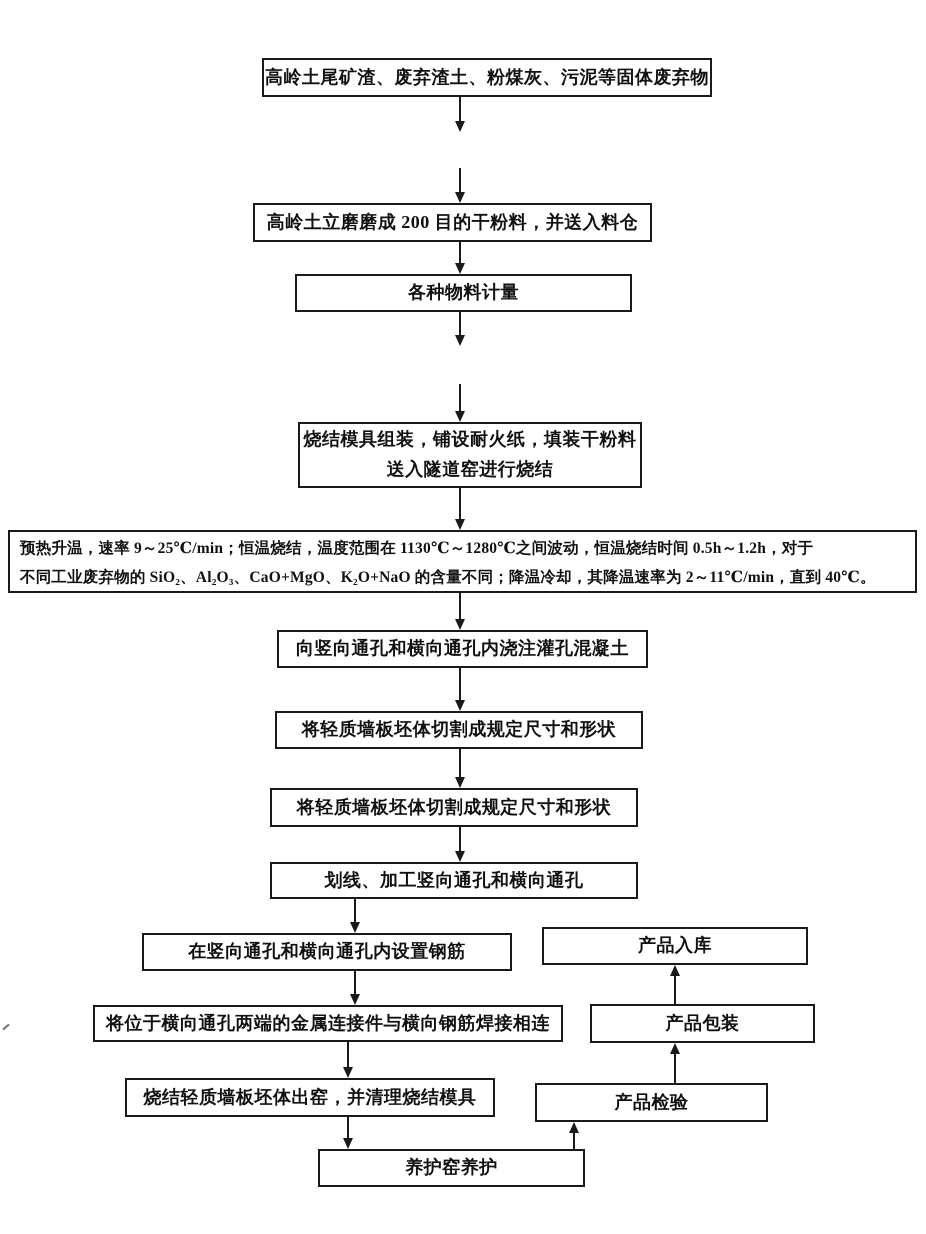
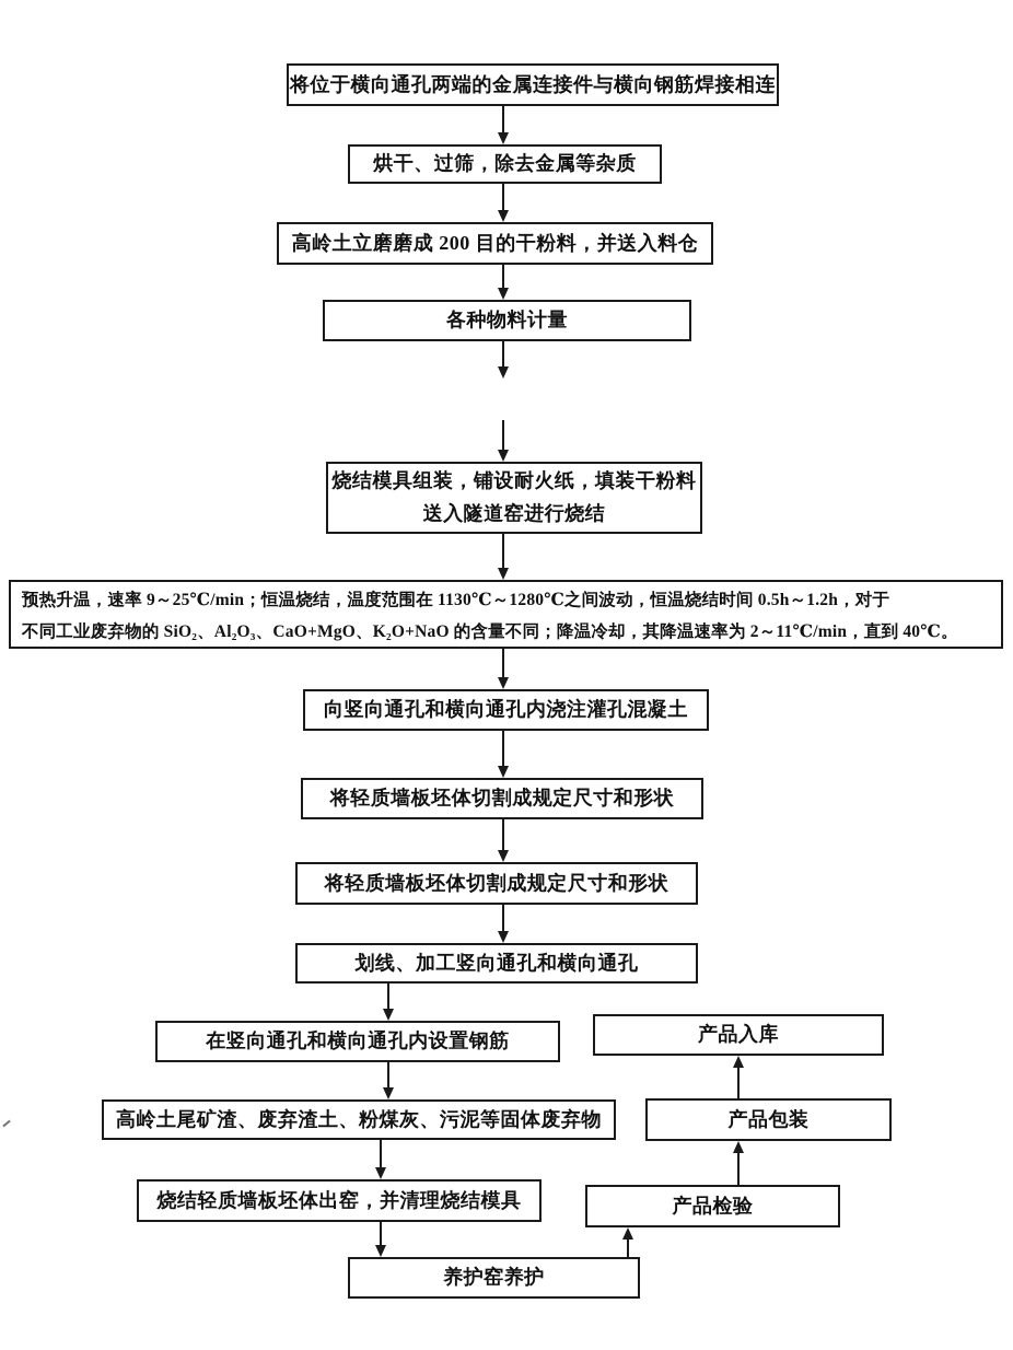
- 高岭土尾矿渣、废弃渣土、粉煤灰、污泥等固体废弃物
+ 将位于横向通孔两端的金属连接件与横向钢筋焊接相连
+ 烘干、过筛，除去金属等杂质
  高岭土立磨磨成 200 目的干粉料，并送入料仓
  各种物料计量
  烧结模具组装，铺设耐火纸，填装干粉料
  送入隧道窑进行烧结
  预热升温，速率 9～25℃/min；恒温烧结，温度范围在 1130℃～1280℃之间波动，恒温烧结时间 0.5h～1.2h，对于
  不同工业废弃物的 SiO₂、Al₂O₃、CaO+MgO、K₂O+NaO 的含量不同；降温冷却，其降温速率为 2～11℃/min，直到 40℃。
  向竖向通孔和横向通孔内浇注灌孔混凝土
  将轻质墙板坯体切割成规定尺寸和形状
  将轻质墙板坯体切割成规定尺寸和形状
  划线、加工竖向通孔和横向通孔
  在竖向通孔和横向通孔内设置钢筋
- 将位于横向通孔两端的金属连接件与横向钢筋焊接相连
+ 高岭土尾矿渣、废弃渣土、粉煤灰、污泥等固体废弃物
  烧结轻质墙板坯体出窑，并清理烧结模具
  养护窑养护
  产品检验
  产品包装
  产品入库
